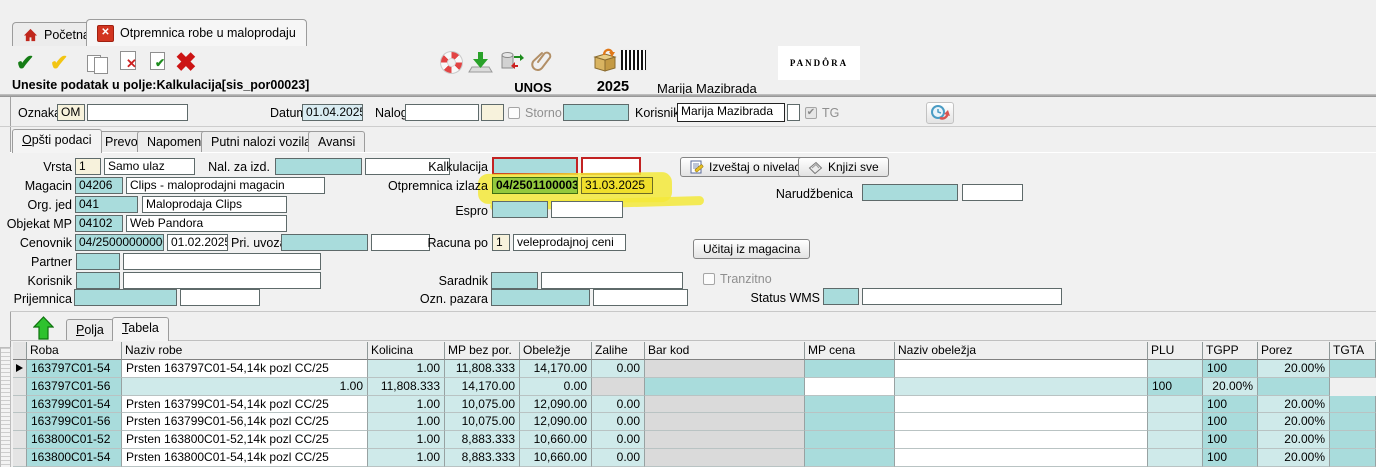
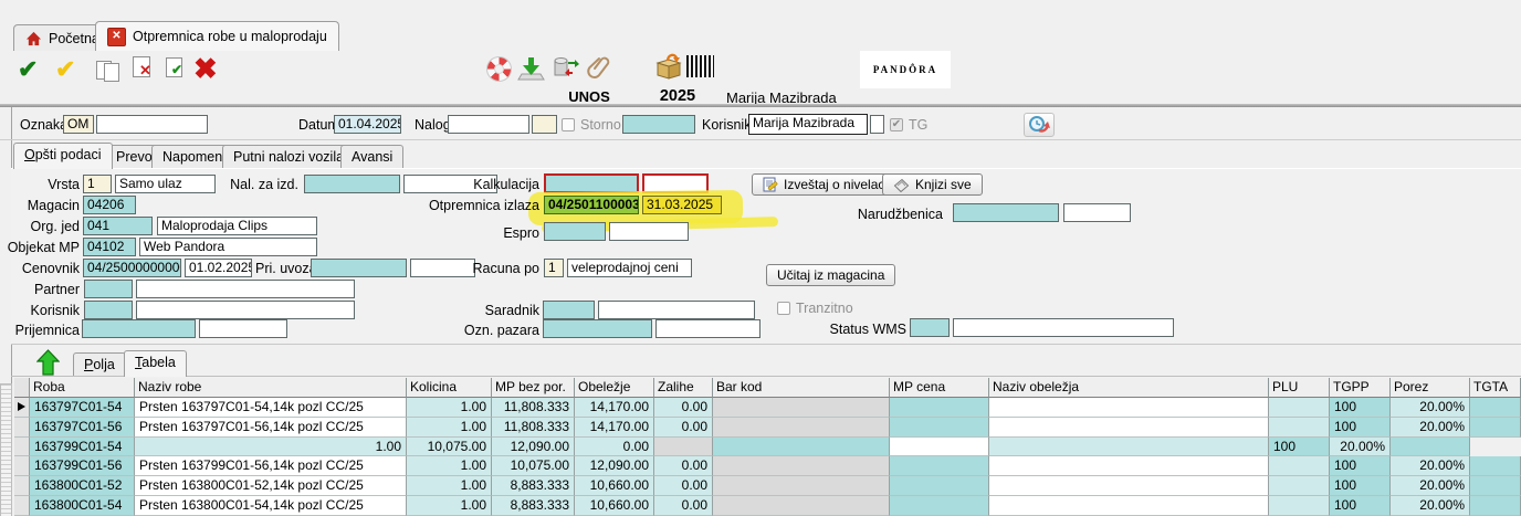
  Početn
  ✕
  Otpremnica robe u maloprodaju
  ✔
  ✔
  ✕
  ✔
  ✖
  UNOS
  2025
  Marija Mazibrada
  PANDÔRA
- Unesite podatak u polje:Kalkulacija[sis_por00023]
  Oznak
  OM
  Datu
  01.04.2025
  Nalo
  Storno
  Korisni
  Marija Mazibrada
  ✔
  TG
  Opšti podaci
  Prevo
  Napomen
  Putni nalozi vozil
  Avansi
  Vrsta
  1
  Samo ulaz
  Nal. za izd.
  Kalkulacija
  Izveštaj o nivela
  Knjizi sve
  Magacin
  04206
- Clips - maloprodajni magacin
  Otpremnica izlaza
  04/2501100003
  31.03.2025
  Narudžbenica
  Org. jed
  041
  Maloprodaja Clips
  Espro
  Objekat MP
  04102
  Web Pandora
  Cenovnik
  04/2500000000
  01.02.2025
  Pri. uvoz
  Racuna po
  1
  veleprodajnoj ceni
  Učitaj iz magacina
  Partner
  Korisnik
  Saradnik
  Tranzitno
  Prijemnica
  Ozn. pazara
  Status WMS
  Polja
  Tabela
  Roba
  Naziv robe
  Kolicina
  MP bez por.
  Obeležje
  Zalihe
  Bar kod
  MP cena
  Naziv obeležja
  PLU
  TGPP
  Porez
  TGTA
  163797C01-54
  Prsten 163797C01-54,14k pozl CC/25
  1.00
  11,808.333
  14,170.00
  0.00
  100
  20.00%
  163797C01-56
+ Prsten 163797C01-56,14k pozl CC/25
  1.00
  11,808.333
  14,170.00
  0.00
  100
  20.00%
  163799C01-54
- Prsten 163799C01-54,14k pozl CC/25
  1.00
  10,075.00
  12,090.00
  0.00
  100
  20.00%
  163799C01-56
  Prsten 163799C01-56,14k pozl CC/25
  1.00
  10,075.00
  12,090.00
  0.00
  100
  20.00%
  163800C01-52
  Prsten 163800C01-52,14k pozl CC/25
  1.00
  8,883.333
  10,660.00
  0.00
  100
  20.00%
  163800C01-54
  Prsten 163800C01-54,14k pozl CC/25
  1.00
  8,883.333
  10,660.00
  0.00
  100
  20.00%
